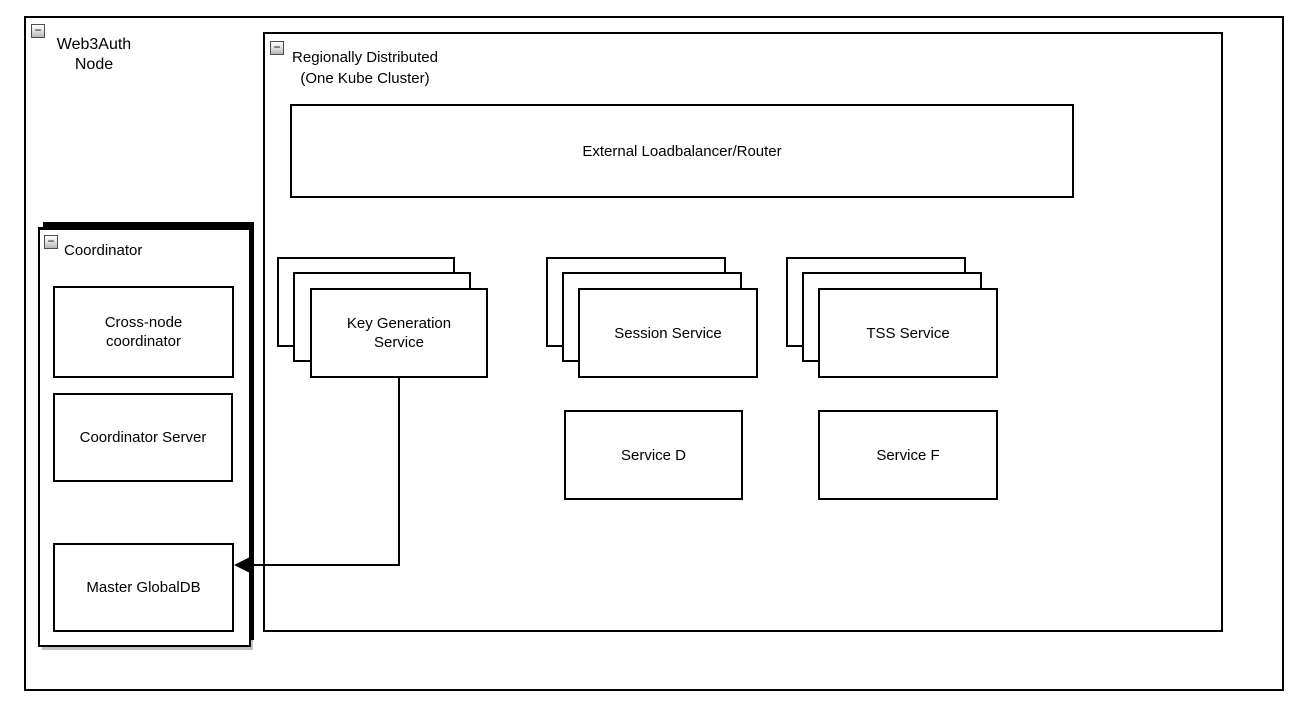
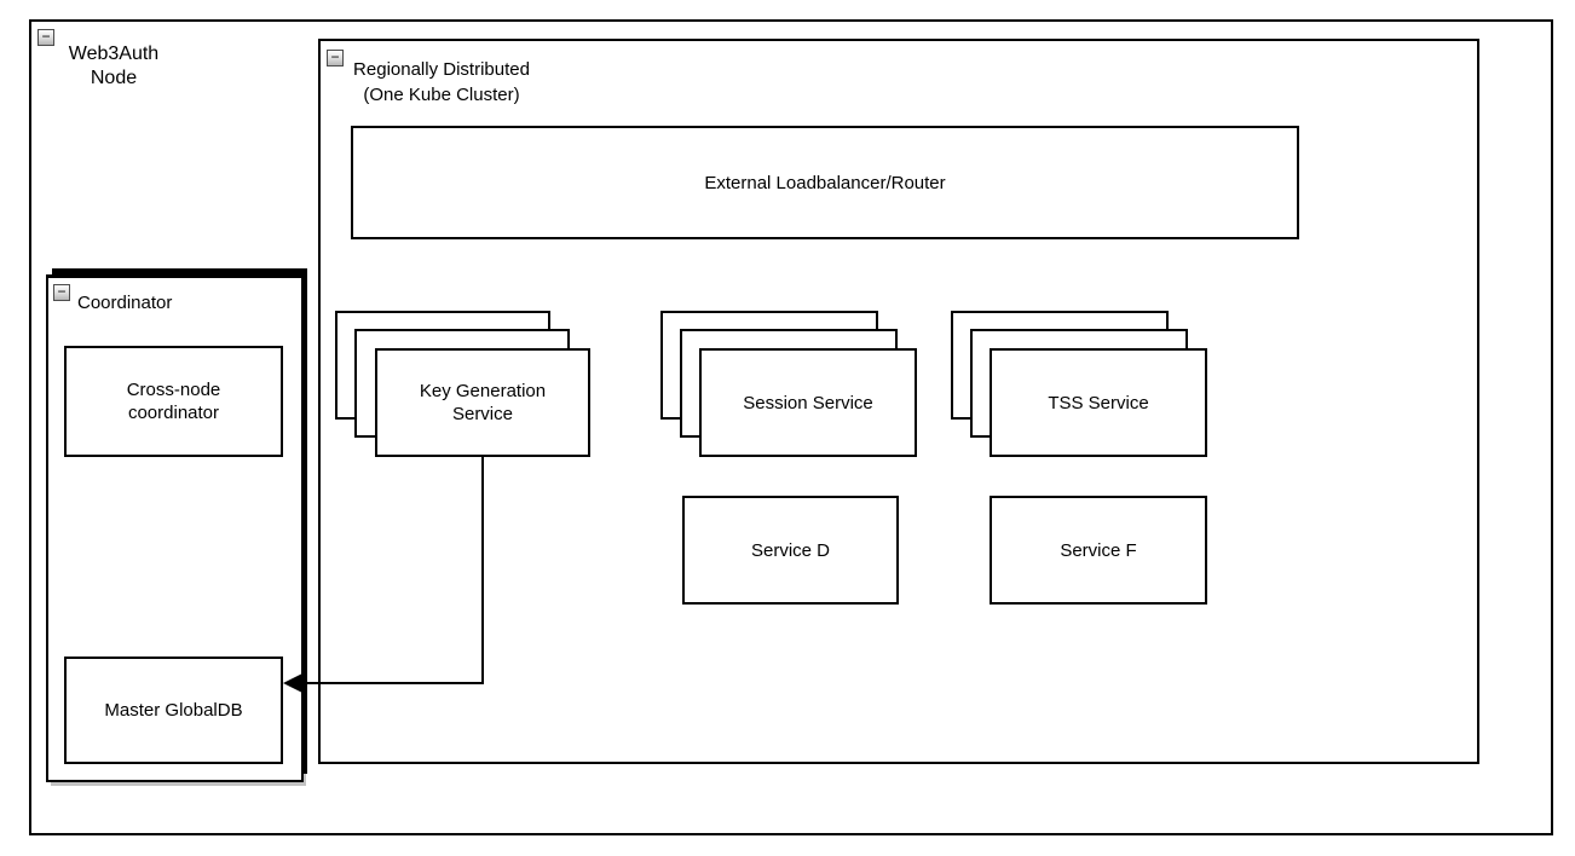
  −
  Web3Auth
  Node
  −
  Regionally Distributed
  (One Kube Cluster)
  External Loadbalancer/Router
  Key Generation
  Service
  Session Service
  TSS Service
  Service D
  Service F
  −
  Coordinator
  Cross-node
  coordinator
- Coordinator Server
  Master GlobalDB
